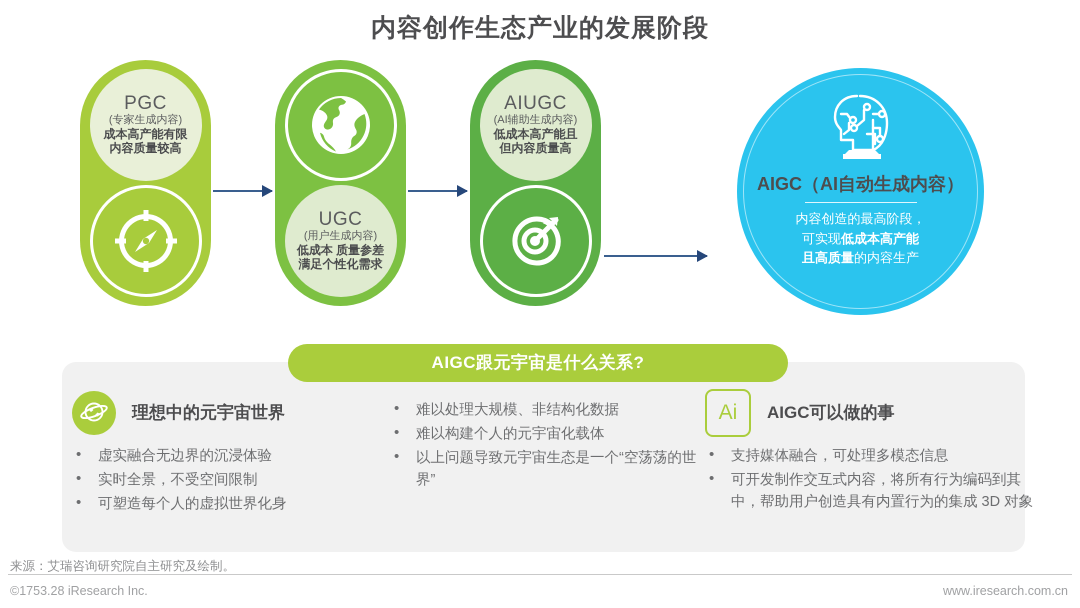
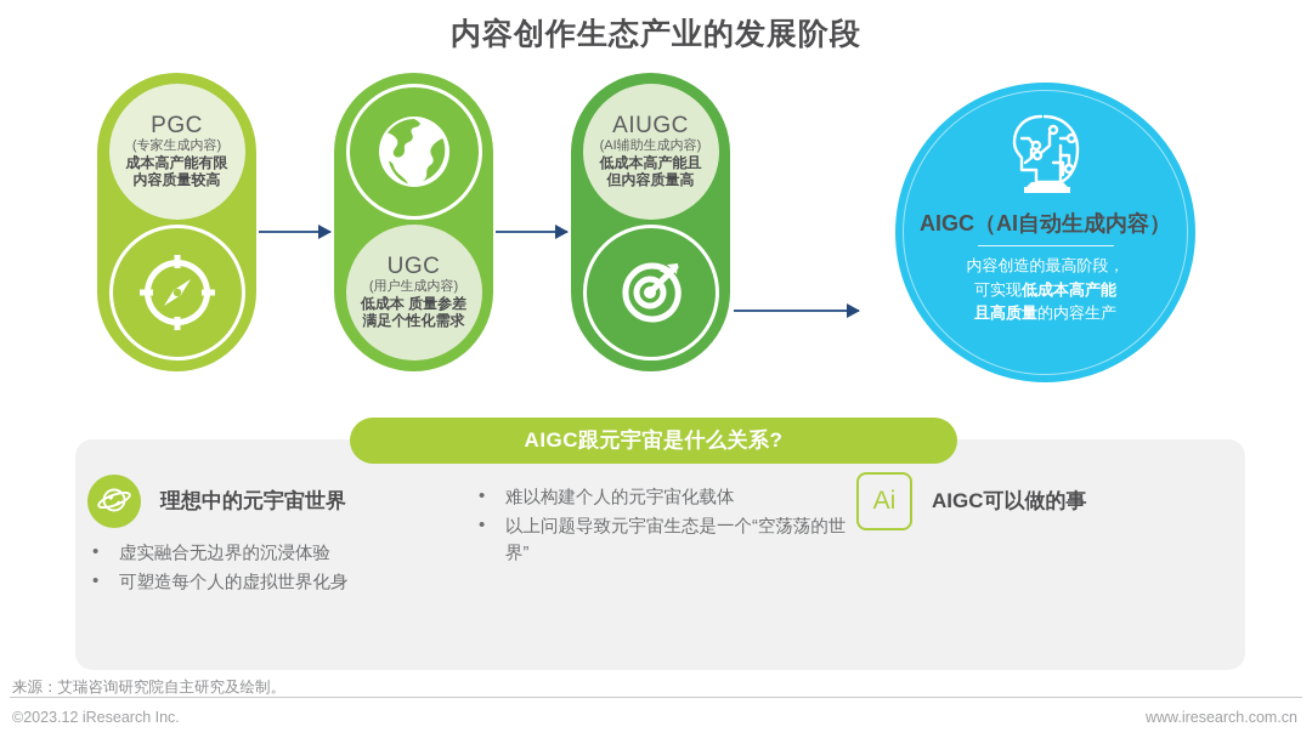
  内容创作生态产业的发展阶段
  PGC
  (专家生成内容)
  成本高产能有限
  内容质量较高
  UGC
  (用户生成内容)
  低成本 质量参差
  满足个性化需求
  AIUGC
  (AI辅助生成内容)
  低成本高产能且
  但内容质量高
  AIGC（AI自动生成内容）
  内容创造的最高阶段，
  可实现低成本高产能
  且高质量的内容生产
  AIGC跟元宇宙是什么关系?
  理想中的元宇宙世界
  虚实融合无边界的沉浸体验
- 实时全景，不受空间限制
  可塑造每个人的虚拟世界化身
- 难以处理大规模、非结构化数据
  难以构建个人的元宇宙化载体
  以上问题导致元宇宙生态是一个“空荡荡的世界”
  Ai
  AIGC可以做的事
- 支持媒体融合，可处理多模态信息
- 可开发制作交互式内容，将所有行为编码到其中，帮助用户创造具有内置行为的集成 3D 对象
  来源：艾瑞咨询研究院自主研究及绘制。
- ©1753.28 iResearch Inc.
+ ©2023.12 iResearch Inc.
  www.iresearch.com.cn
